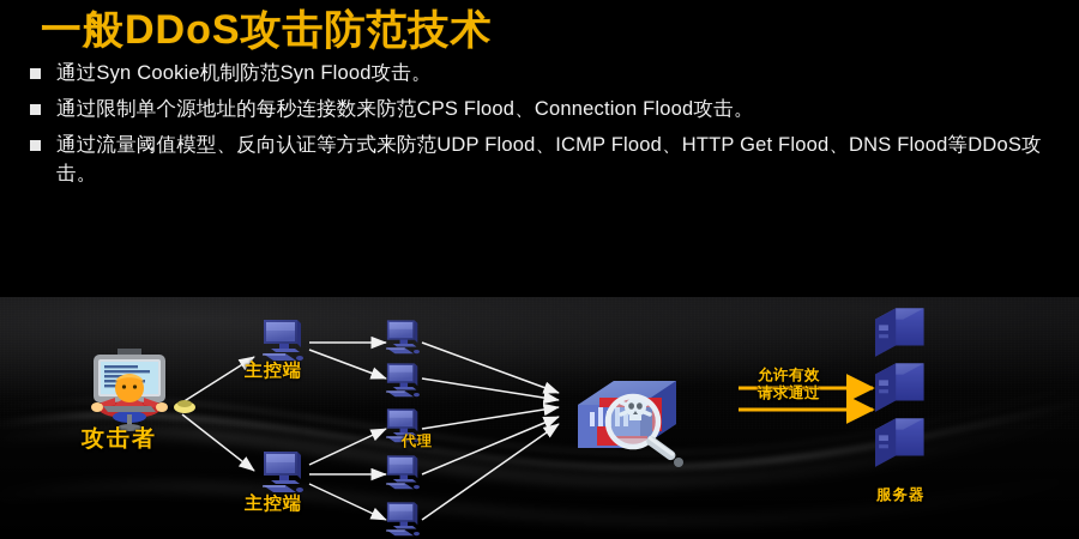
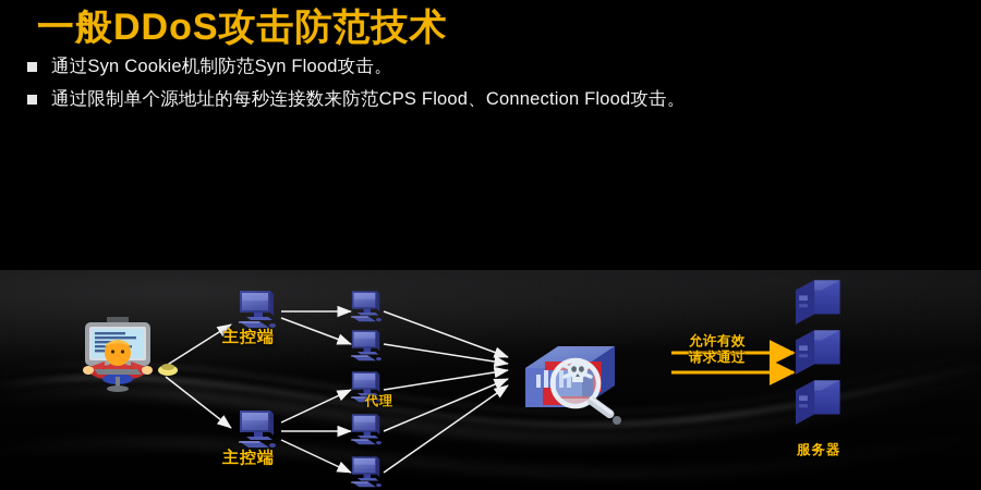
  一般DDoS攻击防范技术
  通过Syn Cookie机制防范Syn Flood攻击。
  通过限制单个源地址的每秒连接数来防范CPS Flood、Connection Flood攻击。
- 通过流量阈值模型、反向认证等方式来防范UDP Flood、ICMP Flood、HTTP Get Flood、DNS Flood等DDoS攻击。
- 攻击者
  主控端
  主控端
  代理
  允许有效
  请求通过
  服务器
